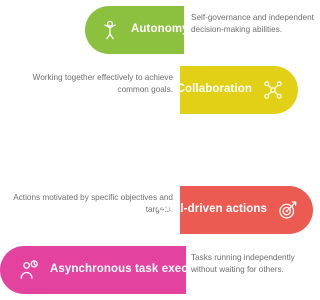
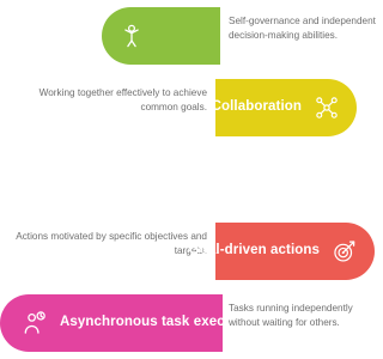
- Autonomy
  Self-governance and independent decision-making abilities.
  Working together effectively to achieve common goals.
  Collaboration
  Actions motivated by specific objectives and targets.
  Goal-driven actions
  Asynchronous task execution
  Tasks running independently without waiting for others.
